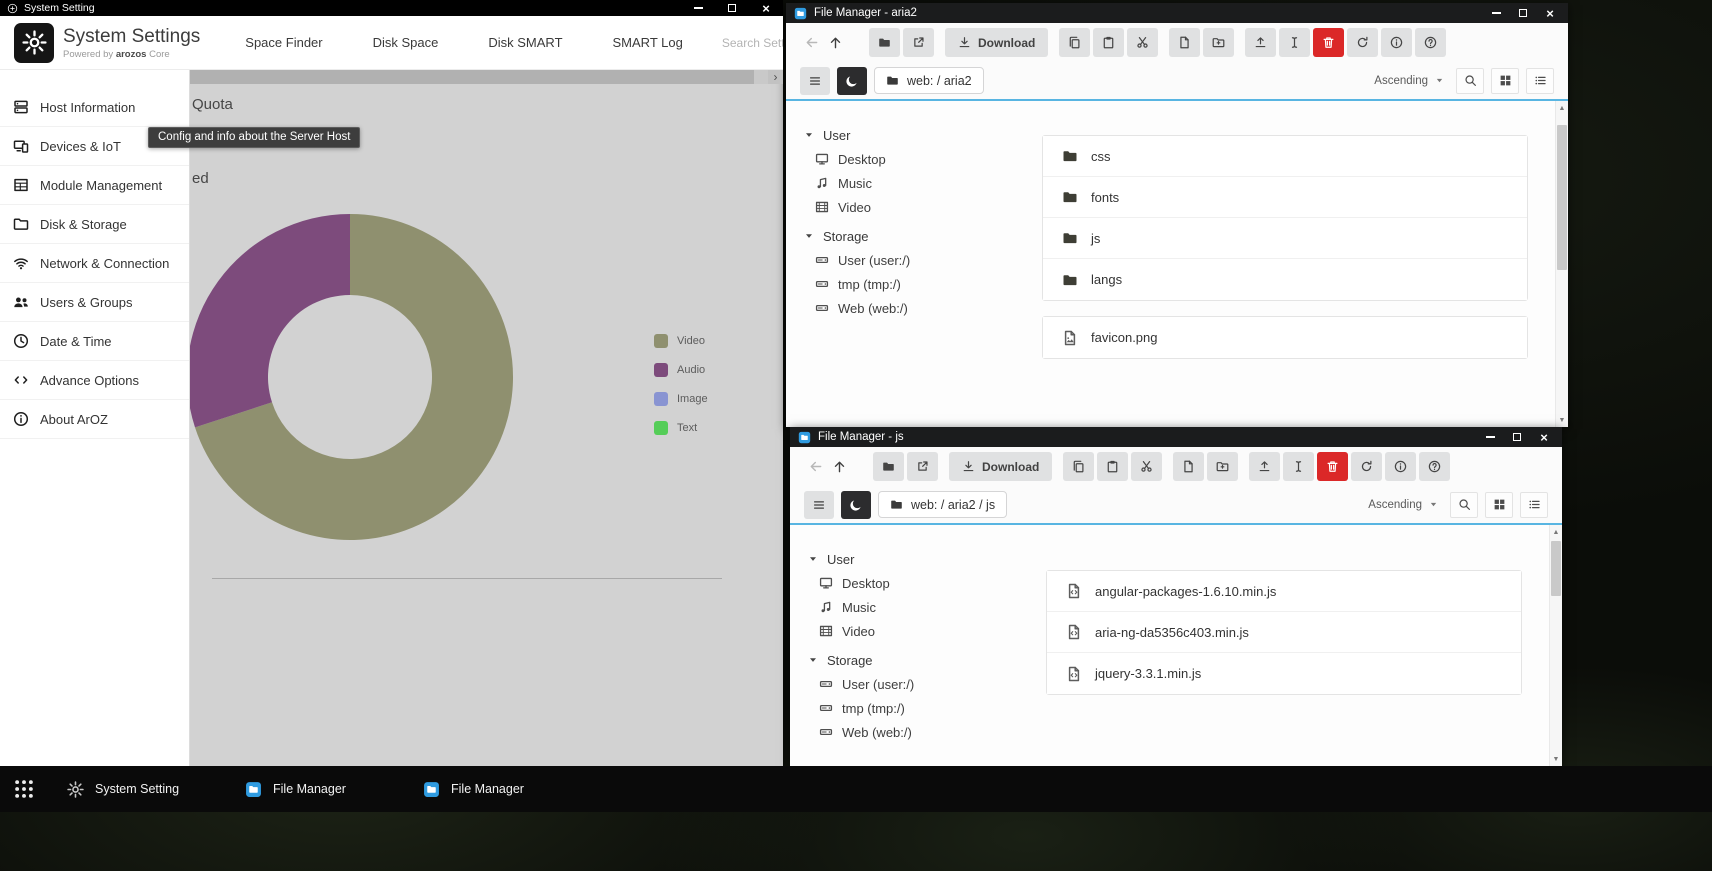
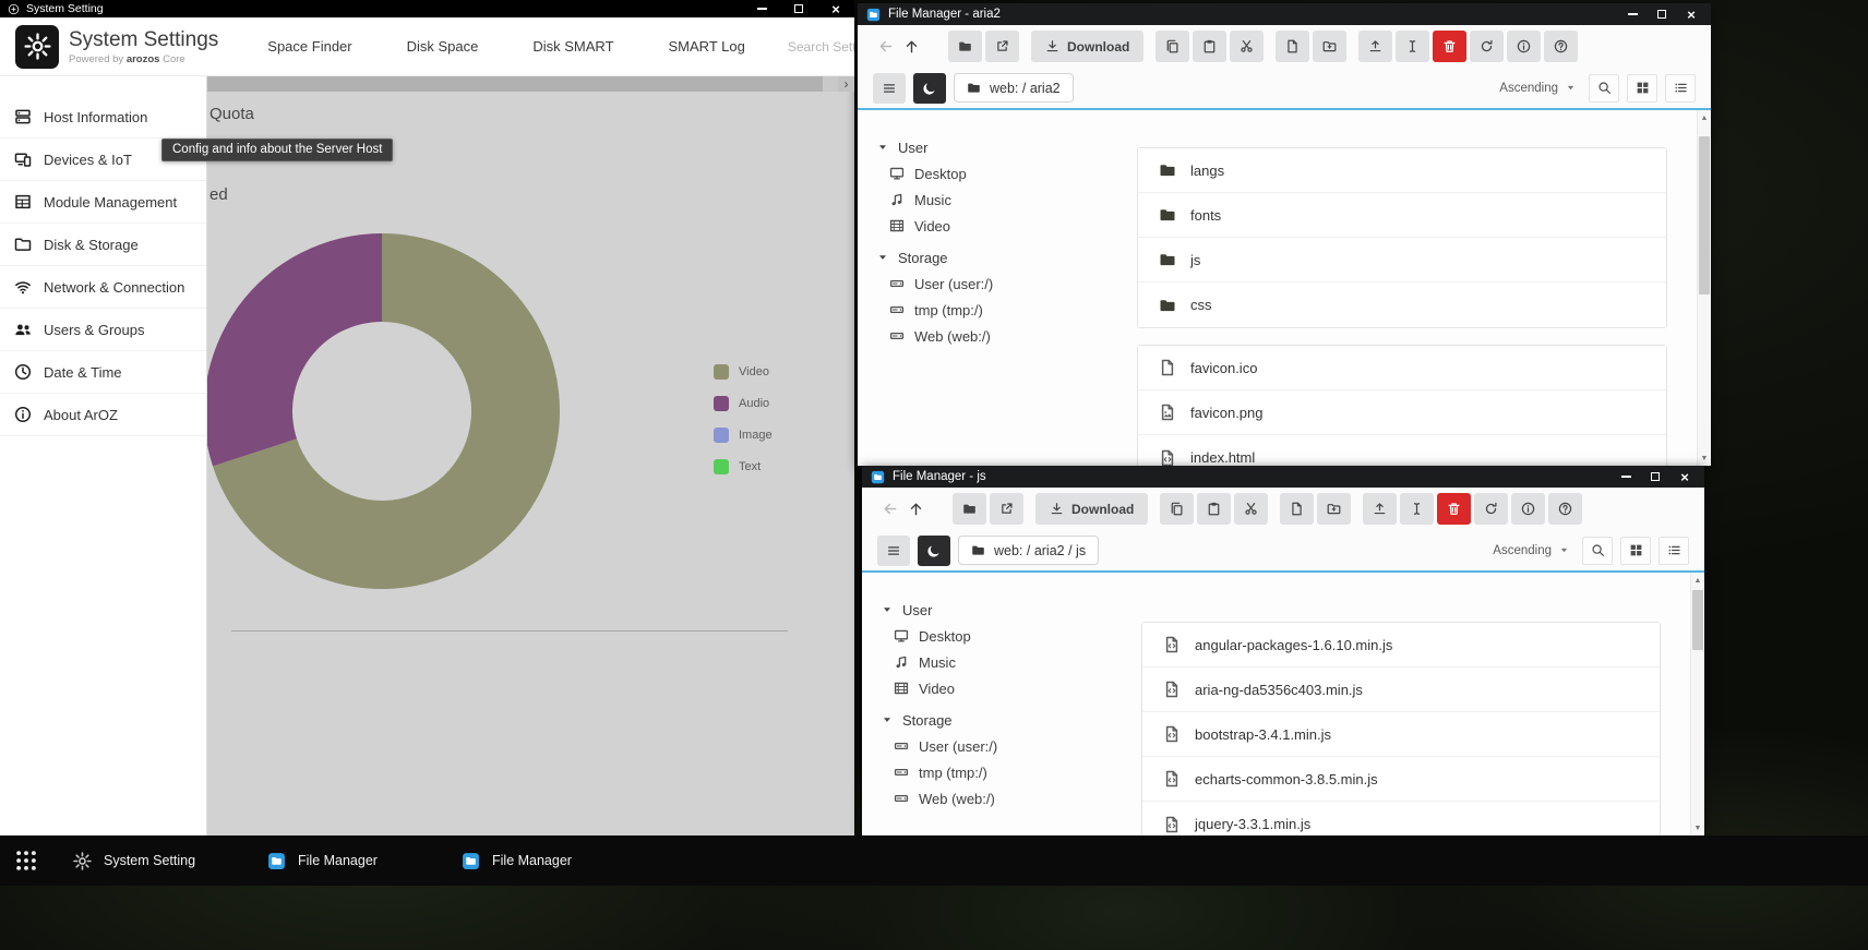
  System Setting
  ×
  System Settings
  Powered by arozos Core
  Space Finder
  Disk Space
  Disk SMART
  SMART Log
  ›
  Host Information
  Devices & IoT
  Module Management
  Disk & Storage
  Network & Connection
  Users & Groups
  Date & Time
- Advance Options
  About ArOZ
  Quota
  ed
  Video
  Audio
  Image
  Text
  Config and info about the Server Host
  File Manager - aria2
  ×
  Download
  web: / aria2
  Ascending
  User
  Desktop
  Music
  Video
  Storage
  User (user:/)
  tmp (tmp:/)
  Web (web:/)
- css
+ langs
  fonts
  js
- langs
+ css
+ favicon.ico
  favicon.png
+ index.html
  File Manager - js
  ×
  Download
  web: / aria2 / js
  Ascending
  User
  Desktop
  Music
  Video
  Storage
  User (user:/)
  tmp (tmp:/)
  Web (web:/)
  angular-packages-1.6.10.min.js
  aria-ng-da5356c403.min.js
+ bootstrap-3.4.1.min.js
+ echarts-common-3.8.5.min.js
  jquery-3.3.1.min.js
  System Setting
  File Manager
  File Manager
